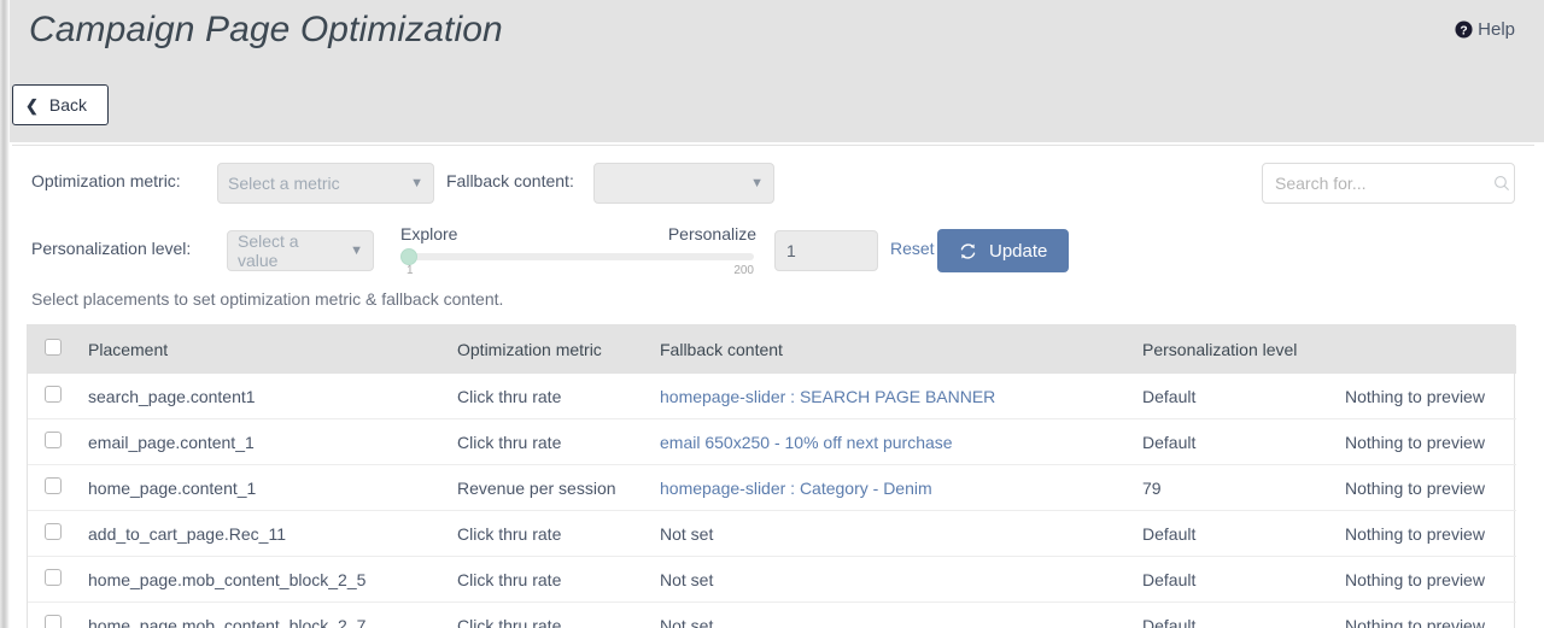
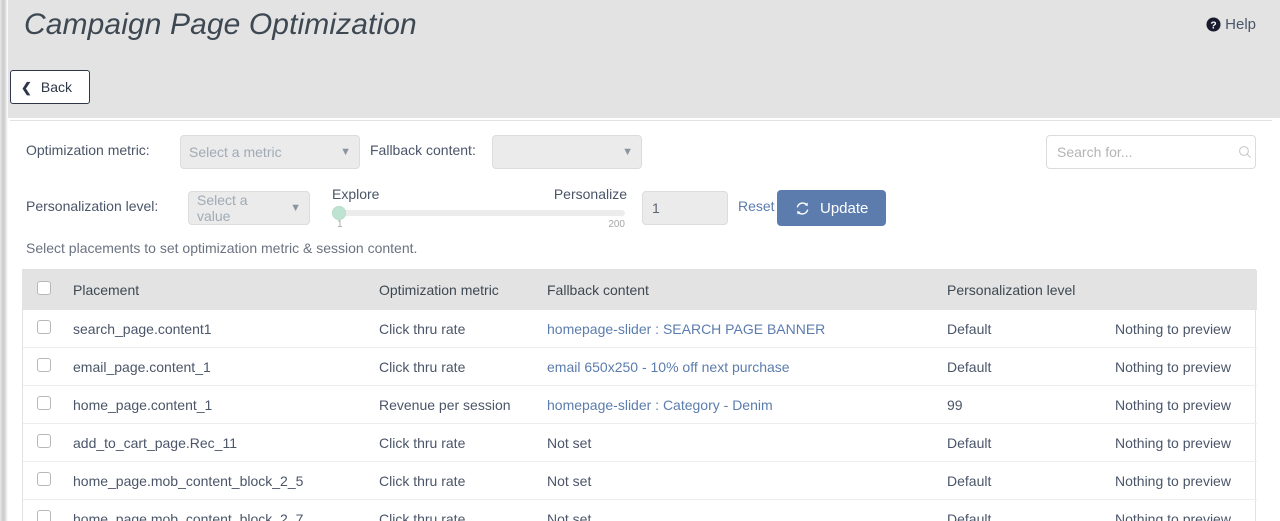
  Campaign Page Optimization
  ?
  Help
  ❮
  Back
  Optimization metric:
  Select a metric
  ▼
  Fallback content:
  ▼
  Search for...
  Personalization level:
  Select a value
  ▼
  Explore
  Personalize
  1
  200
  1
  Reset
  Update
- Select placements to set optimization metric & fallback content.
+ Select placements to set optimization metric & session content.
  	Placement	Optimization metric	Fallback content	Personalization level
  	search_page.content1	Click thru rate	homepage-slider : SEARCH PAGE BANNER	Default	Nothing to preview
  	email_page.content_1	Click thru rate	email 650x250 - 10% off next purchase	Default	Nothing to preview
- 	home_page.content_1	Revenue per session	homepage-slider : Category - Denim	79	Nothing to preview
+ 	home_page.content_1	Revenue per session	homepage-slider : Category - Denim	99	Nothing to preview
  	add_to_cart_page.Rec_11	Click thru rate	Not set	Default	Nothing to preview
  	home_page.mob_content_block_2_5	Click thru rate	Not set	Default	Nothing to preview
  	home_page.mob_content_block_2_7	Click thru rate	Not set	Default	Nothing to preview
